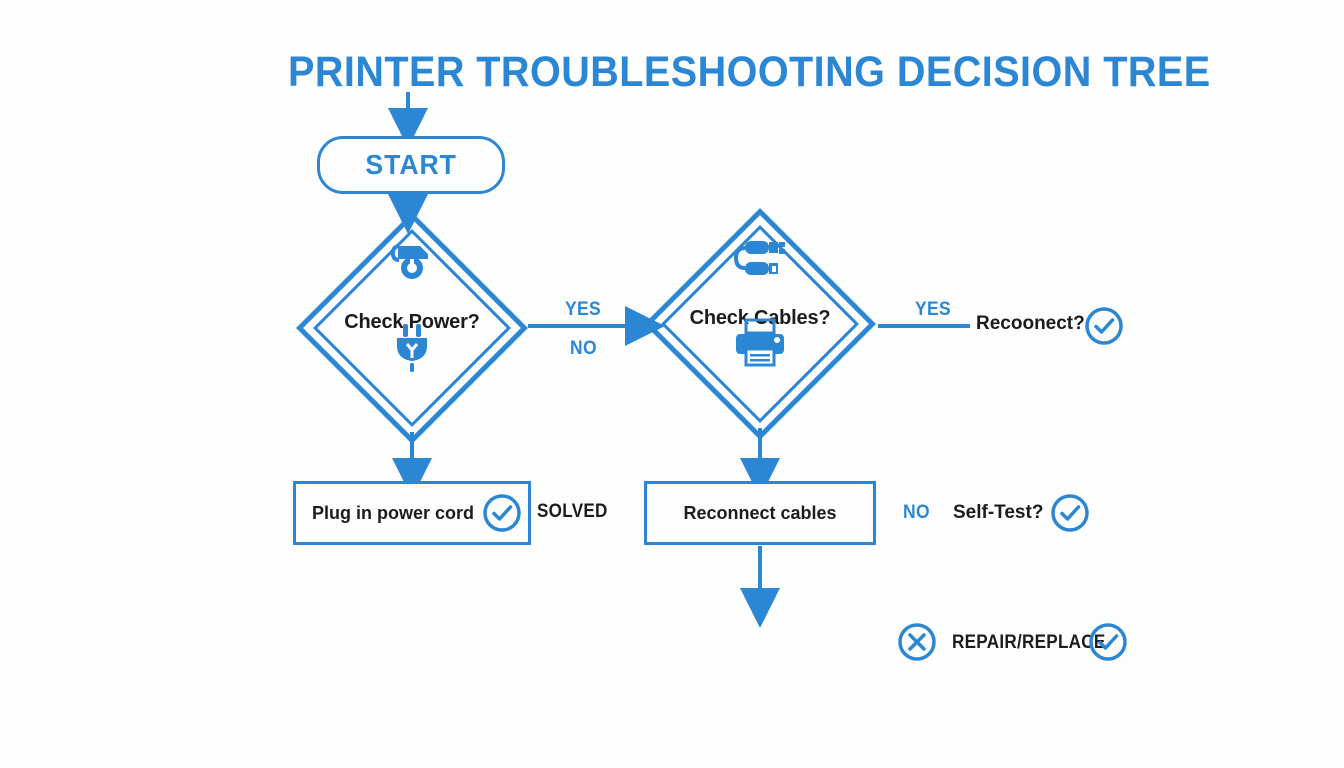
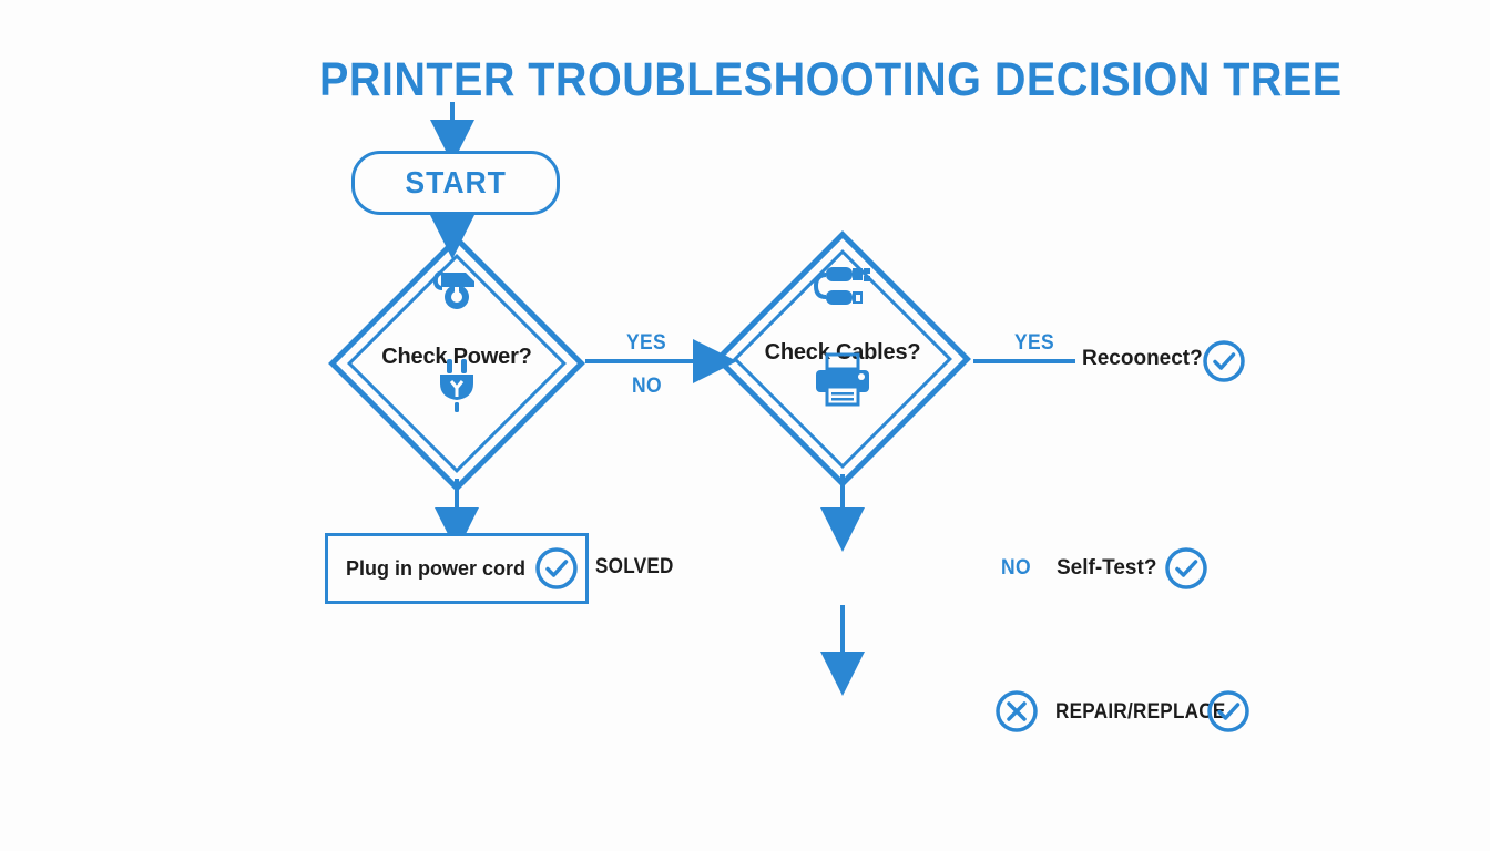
  PRINTER TROUBLESHOOTING DEC
  START
  Check Power?
  Check Cables?
  YES
  NO
  YES
  NO
  Recoonect?
  Plug in power cord
  SOLVED
- Reconnect cables
  Self-Test?
  REPAIR/REPLAC
